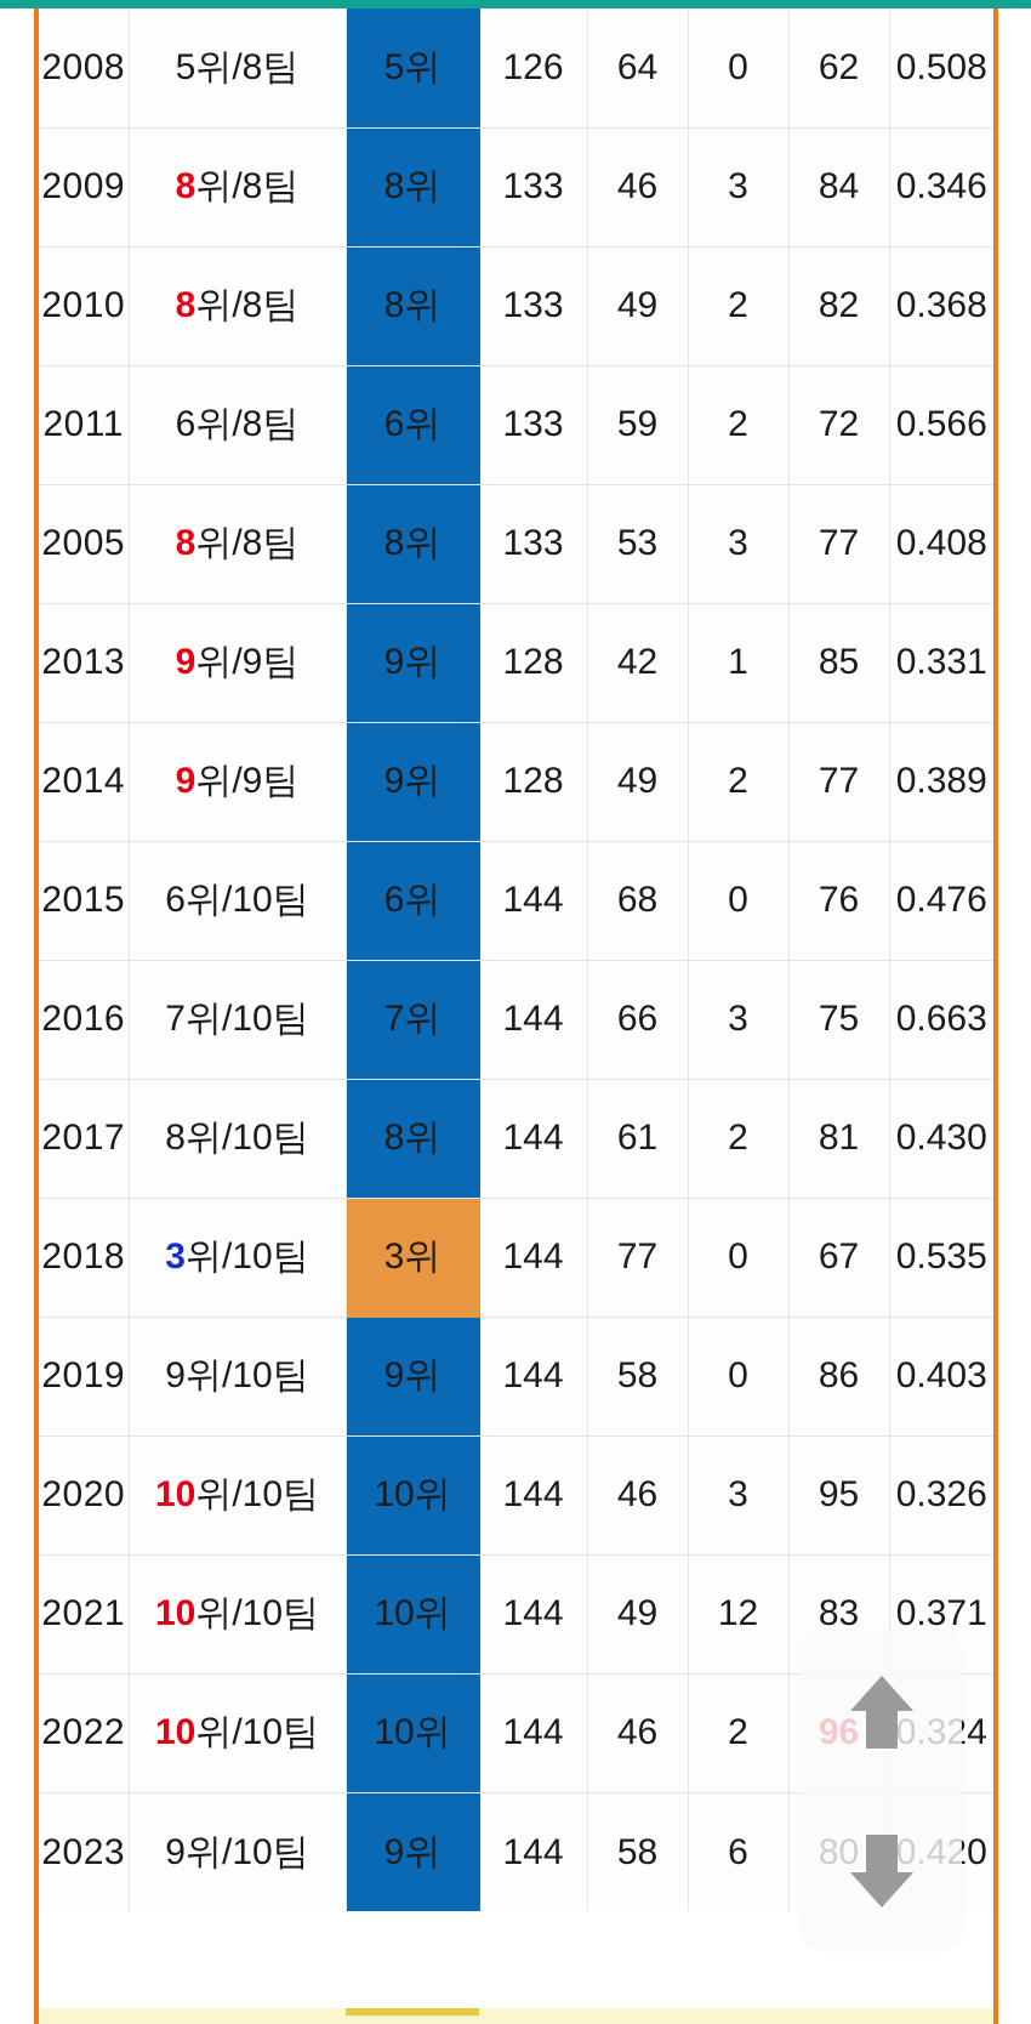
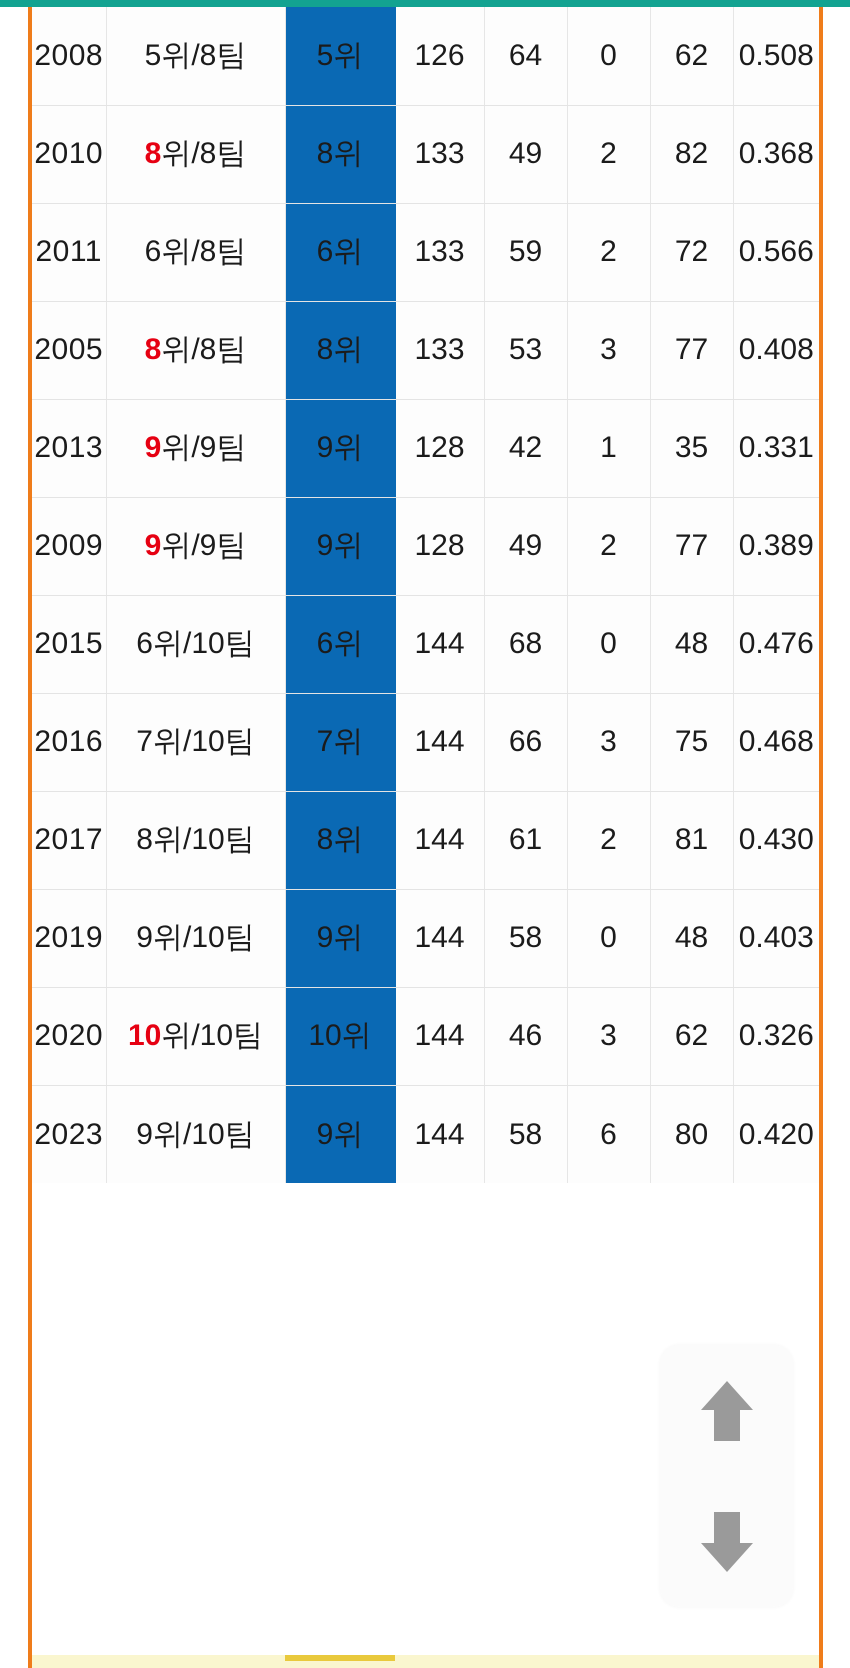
  2008	5위/8팀	5위	126	64	0	62	0.508
- 2009	8위/8팀	8위	133	46	3	84	0.346
  2010	8위/8팀	8위	133	49	2	82	0.368
  2011	6위/8팀	6위	133	59	2	72	0.566
  2005	8위/8팀	8위	133	53	3	77	0.408
- 2013	9위/9팀	9위	128	42	1	85	0.331
+ 2013	9위/9팀	9위	128	42	1	35	0.331
- 2014	9위/9팀	9위	128	49	2	77	0.389
+ 2009	9위/9팀	9위	128	49	2	77	0.389
- 2015	6위/10팀	6위	144	68	0	76	0.476
+ 2015	6위/10팀	6위	144	68	0	48	0.476
- 2016	7위/10팀	7위	144	66	3	75	0.663
+ 2016	7위/10팀	7위	144	66	3	75	0.468
  2017	8위/10팀	8위	144	61	2	81	0.430
- 2018	3위/10팀	3위	144	77	0	67	0.535
- 2019	9위/10팀	9위	144	58	0	86	0.403
+ 2019	9위/10팀	9위	144	58	0	48	0.403
- 2020	10위/10팀	10위	144	46	3	95	0.326
+ 2020	10위/10팀	10위	144	46	3	62	0.326
- 2021	10위/10팀	10위	144	49	12	83	0.371
- 2022	10위/10팀	10위	144	46	2	96	0.324
  2023	9위/10팀	9위	144	58	6	80	0.420
